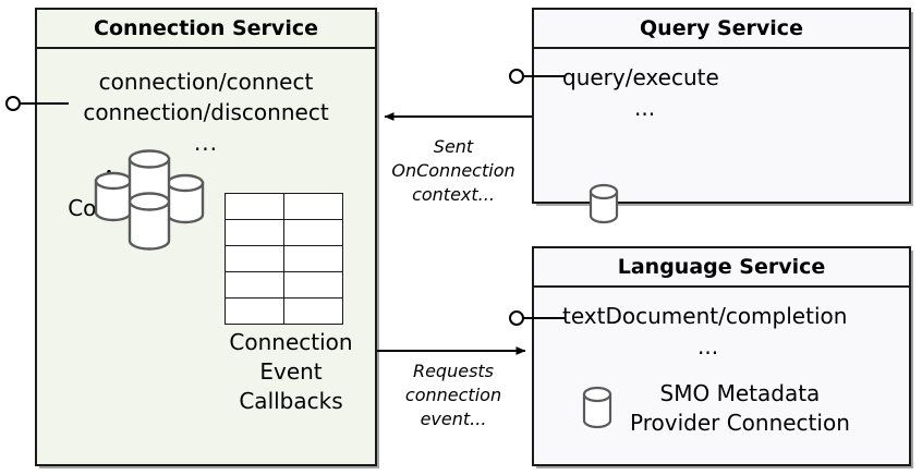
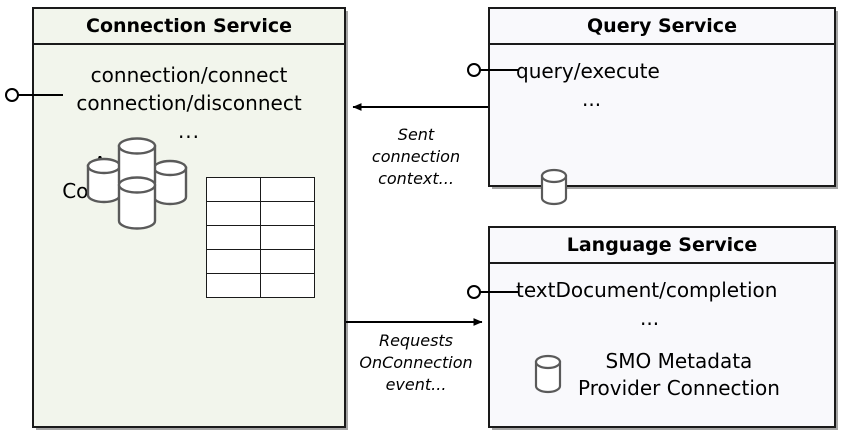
  Connection Service
  connection/connect
  connection/disconnect
  ...
- Connection
- Event
- Callbacks
  Query Service
  query/execute
  ...
  Language Service
  textDocument/completion
  ...
  SMO Metadata
  Provider Connection
  Sent
- OnConnection
+ connection
  context...
  Requests
- connection
+ OnConnection
  event...
